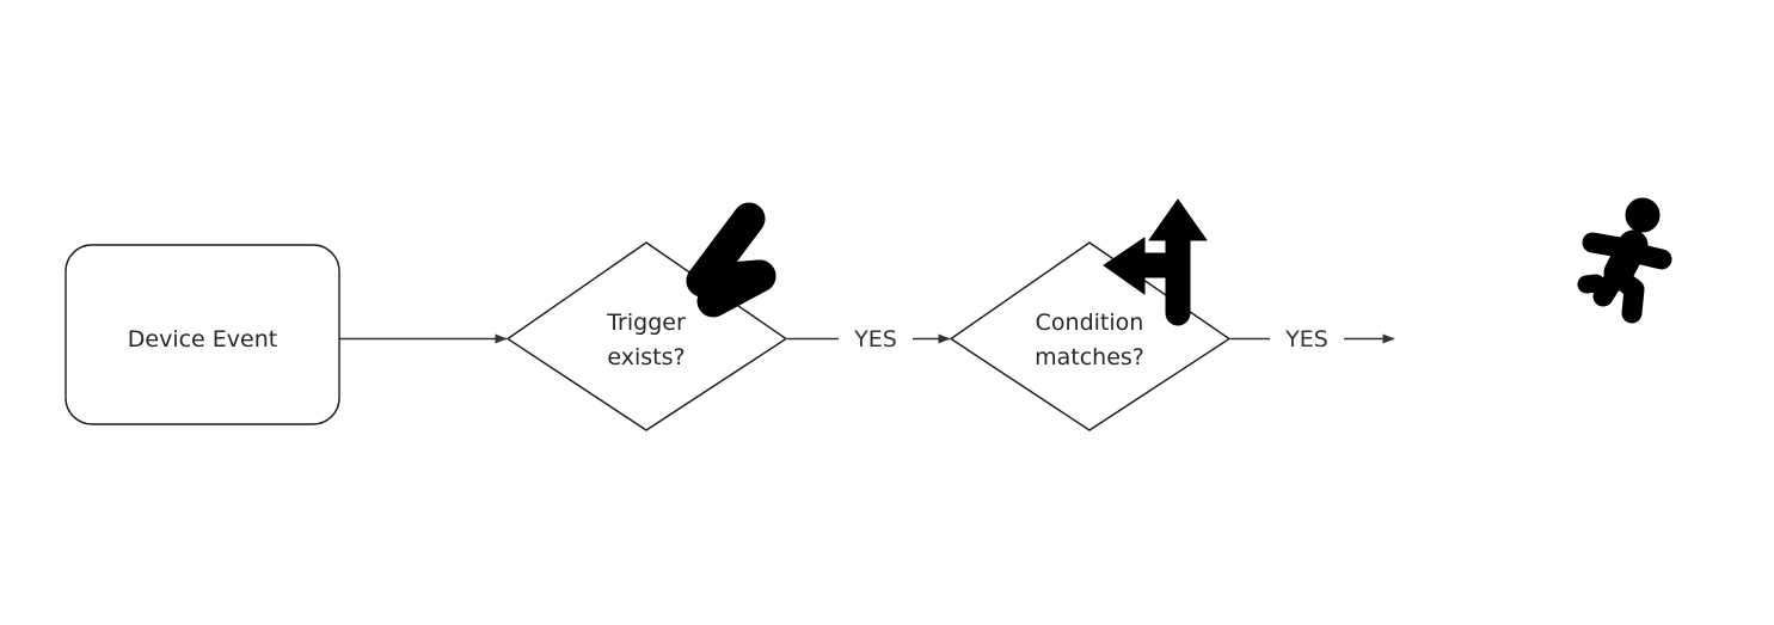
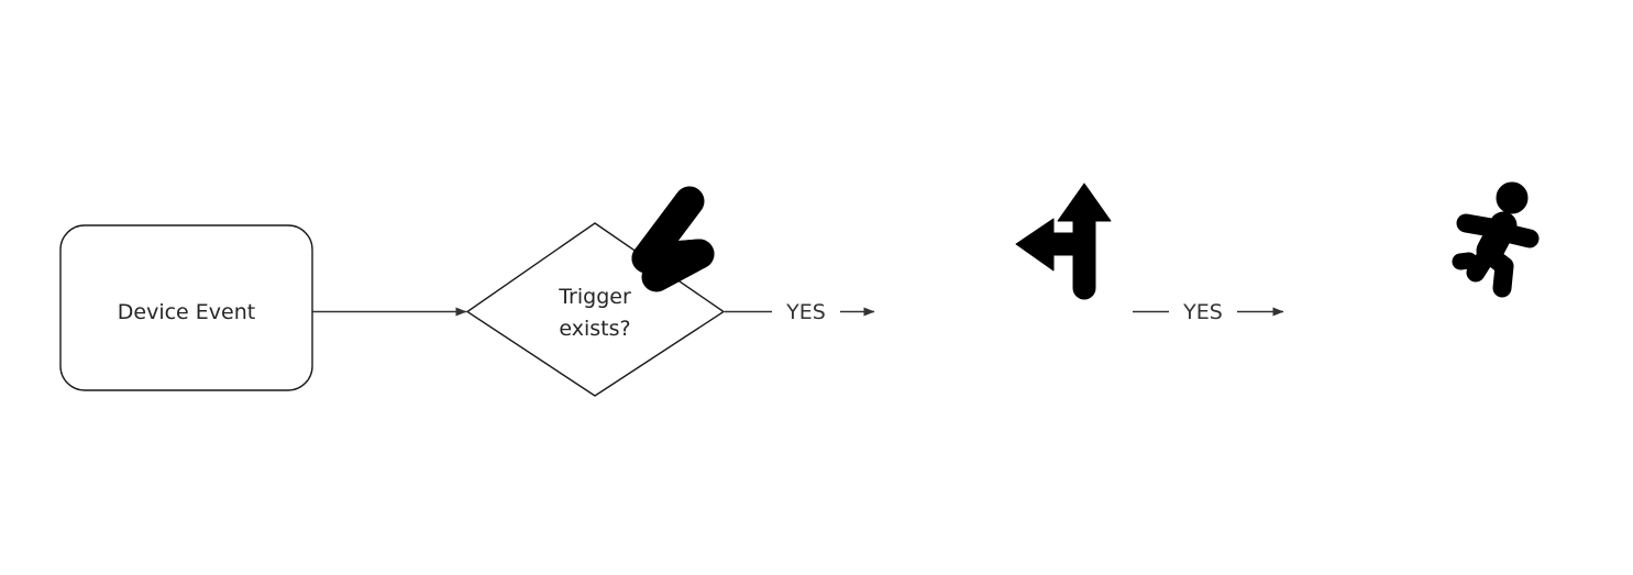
  YES
  YES
  Device Event
  Trigger
  exists?
- Condition
- matches?
